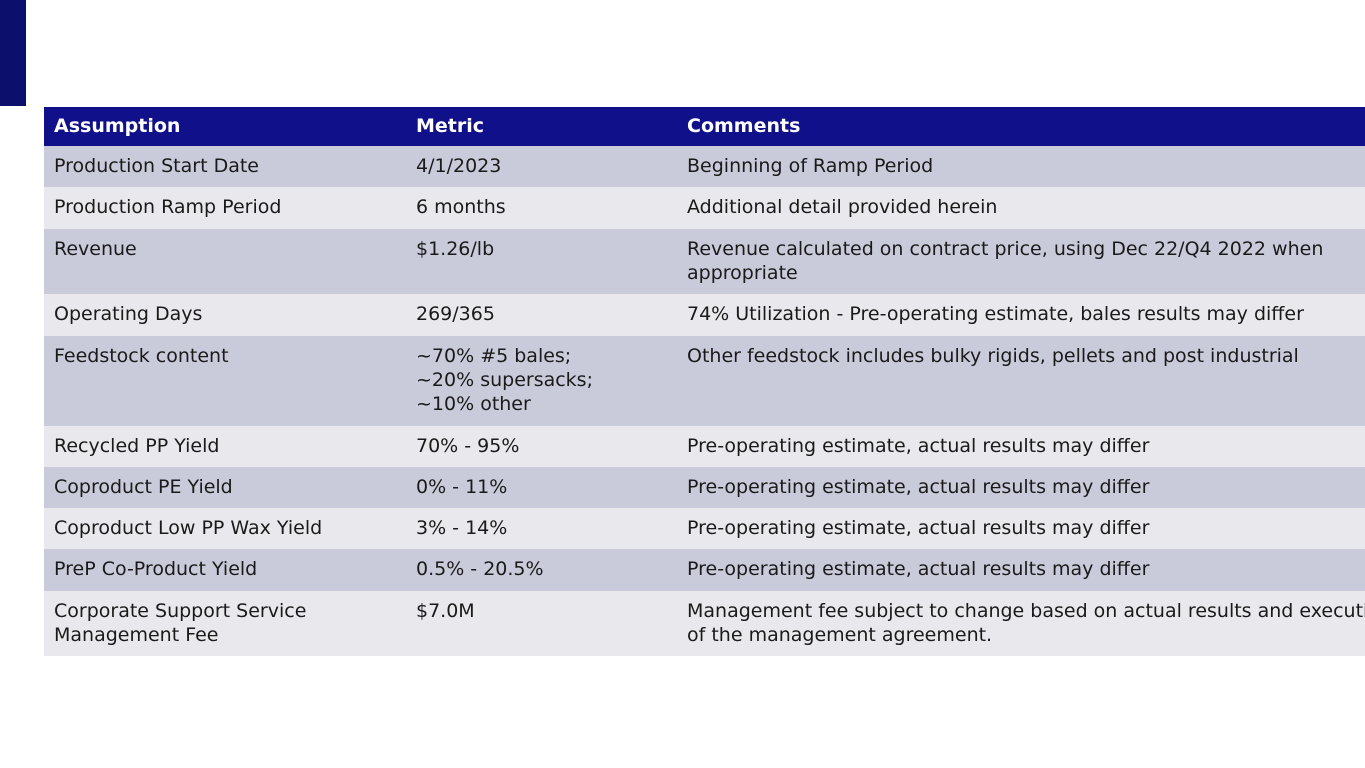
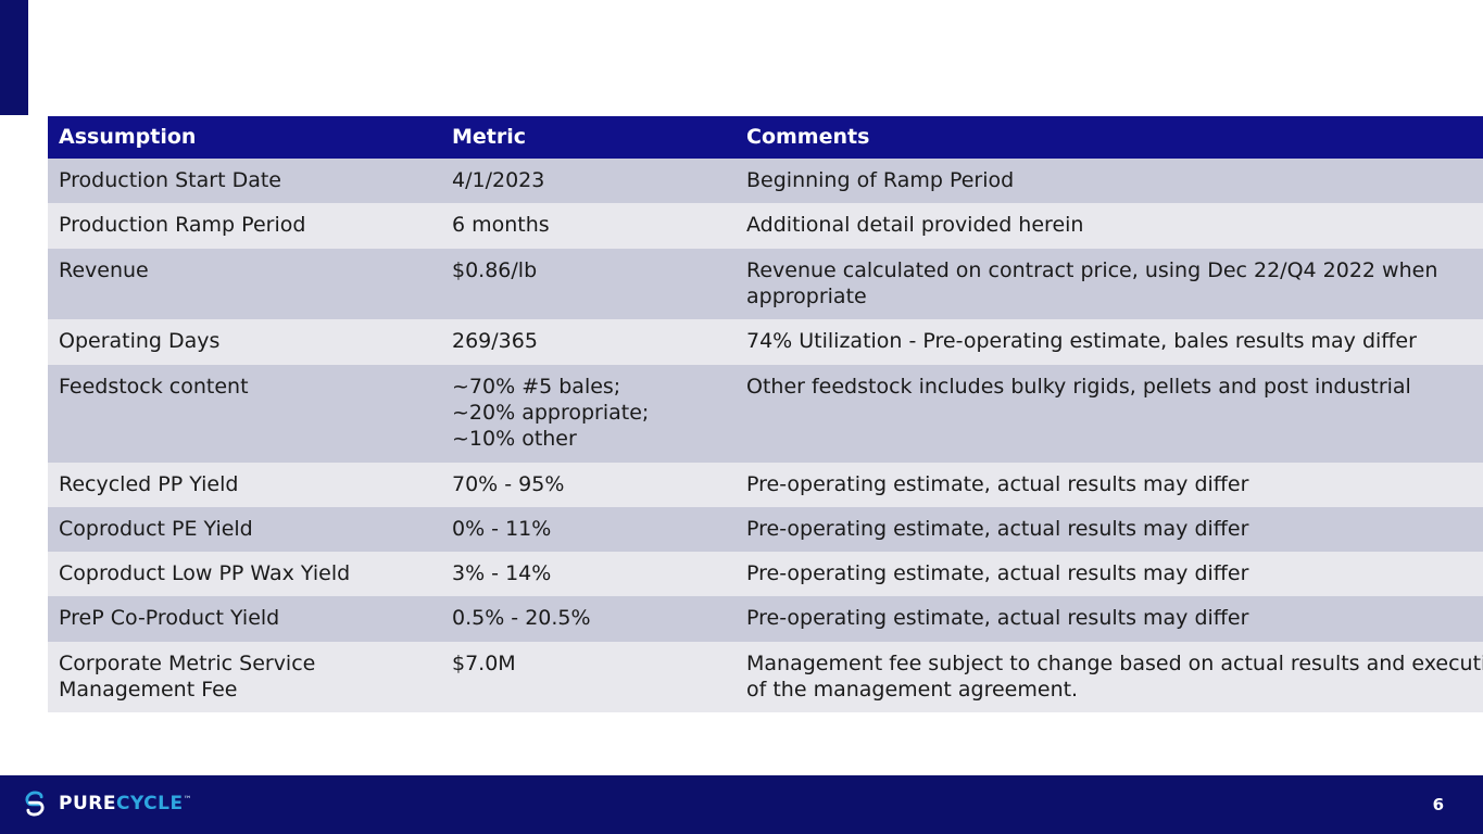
  Assumption	Metric	Comments
  Production Start Date	4/1/2023	Beginning of Ramp Period
  Production Ramp Period	6 months	Additional detail provided herein
- Revenue	$1.26/lb	Revenue calculated on contract price, using Dec 22/Q4 2022 when appropriate
+ Revenue	$0.86/lb	Revenue calculated on contract price, using Dec 22/Q4 2022 when appropriate
  Operating Days	269/365	74% Utilization - Pre-operating estimate, bales results may differ
- Feedstock content	~70% #5 bales; ~20% supersacks; ~10% other	Other feedstock includes bulky rigids, pellets and post industrial
+ Feedstock content	~70% #5 bales; ~20% appropriate; ~10% other	Other feedstock includes bulky rigids, pellets and post industrial
  Recycled PP Yield	70% - 95%	Pre-operating estimate, actual results may differ
  Coproduct PE Yield	0% - 11%	Pre-operating estimate, actual results may differ
  Coproduct Low PP Wax Yield	3% - 14%	Pre-operating estimate, actual results may differ
  PreP Co-Product Yield	0.5% - 20.5%	Pre-operating estimate, actual results may differ
- Corporate Support Service Management Fee	$7.0M	Management fee subject to change based on actual results and execut of the management agreement.
+ Corporate Metric Service Management Fee	$7.0M	Management fee subject to change based on actual results and execut of the management agreement.
+ PURECYCLE™
+ 6
